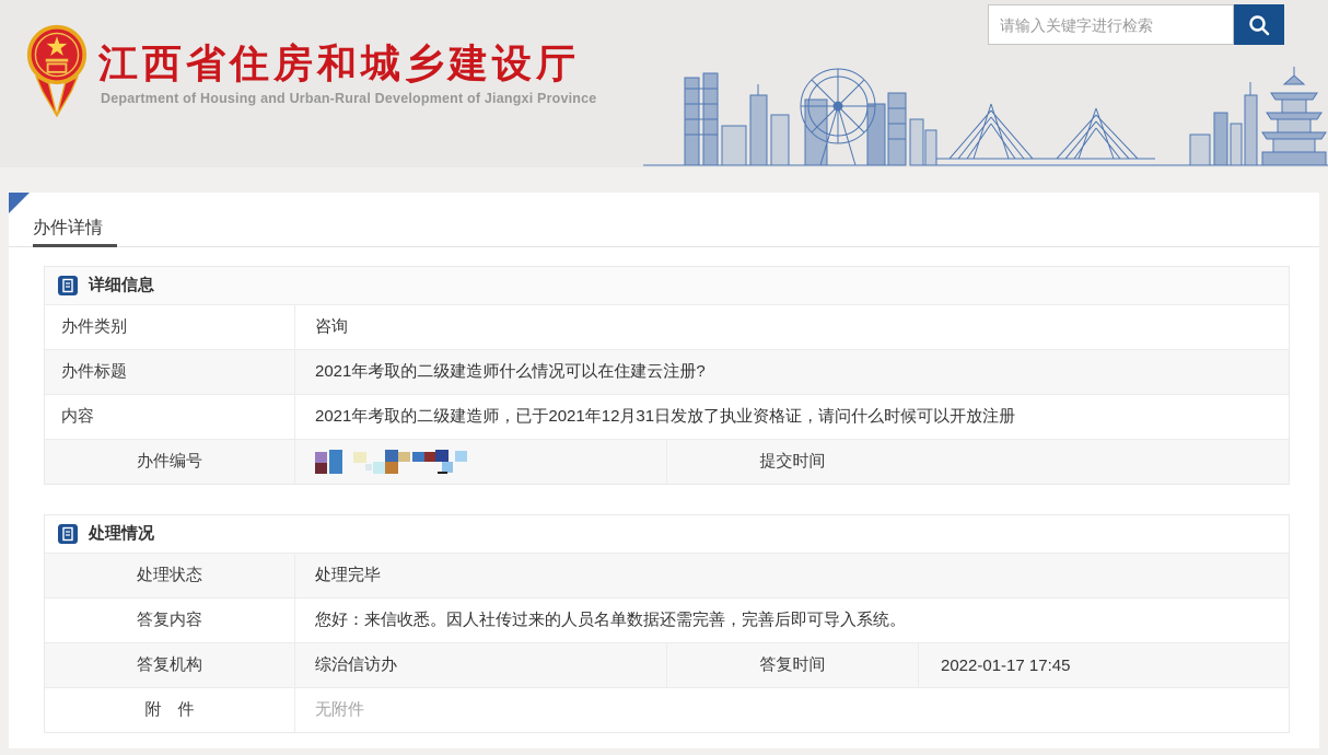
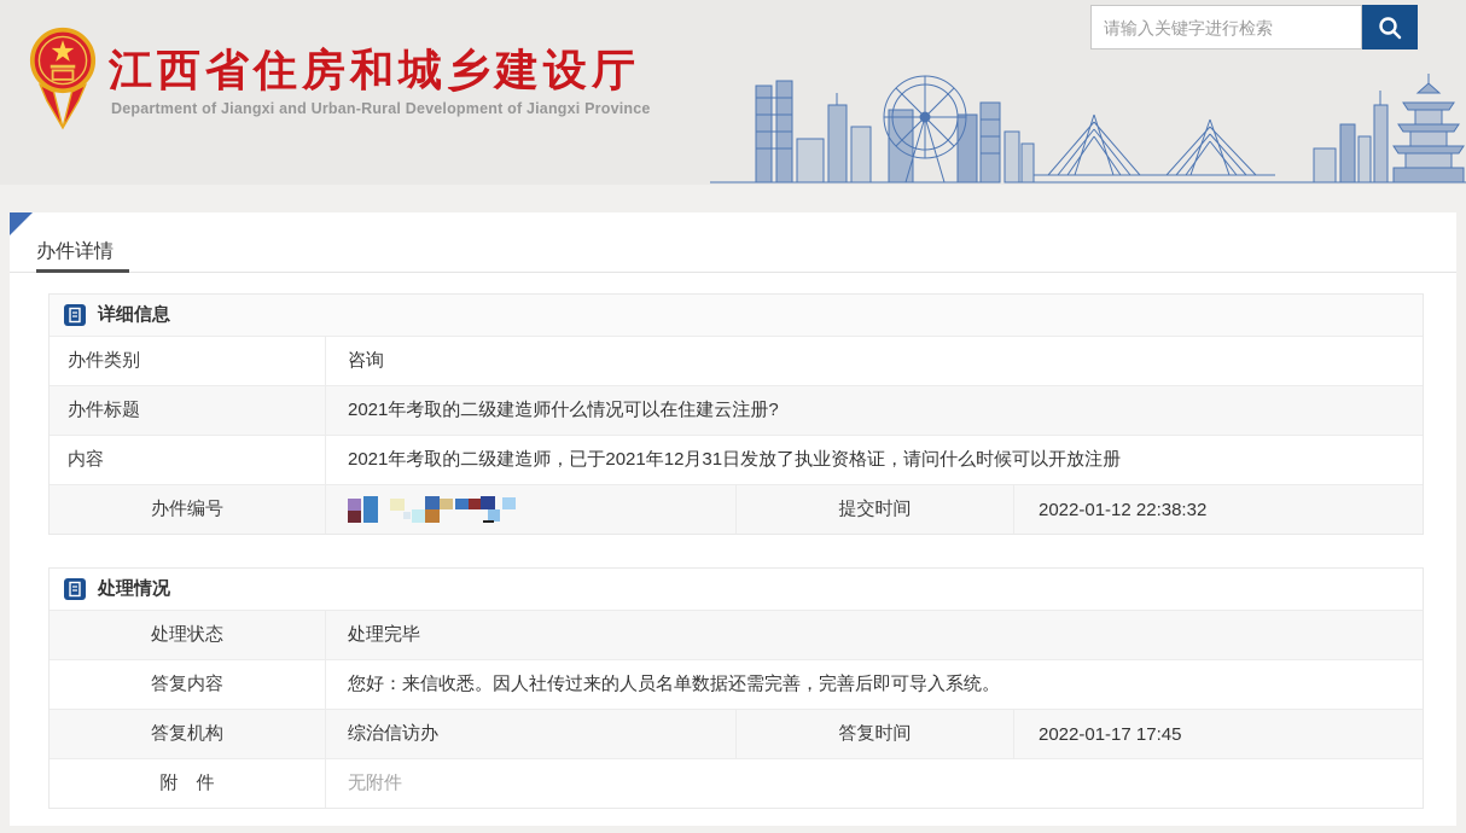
  江西省住房和城乡建设厅
- Department of Housing and Urban-Rural Development of Jiangxi Province
+ Department of Jiangxi and Urban-Rural Development of Jiangxi Province
  请输入关键字进行检索
  办件详情
  详细信息
  办件类别
  咨询
  办件标题
  2021年考取的二级建造师什么情况可以在住建云注册?
  内容
  2021年考取的二级建造师，已于2021年12月31日发放了执业资格证，请问什么时候可以开放注册
  办件编号
  提交时间
+ 2022-01-12 22:38:32
  处理情况
  处理状态
  处理完毕
  答复内容
  您好：来信收悉。因人社传过来的人员名单数据还需完善，完善后即可导入系统。
  答复机构
  综治信访办
  答复时间
  2022-01-17 17:45
  附 件
  无附件
